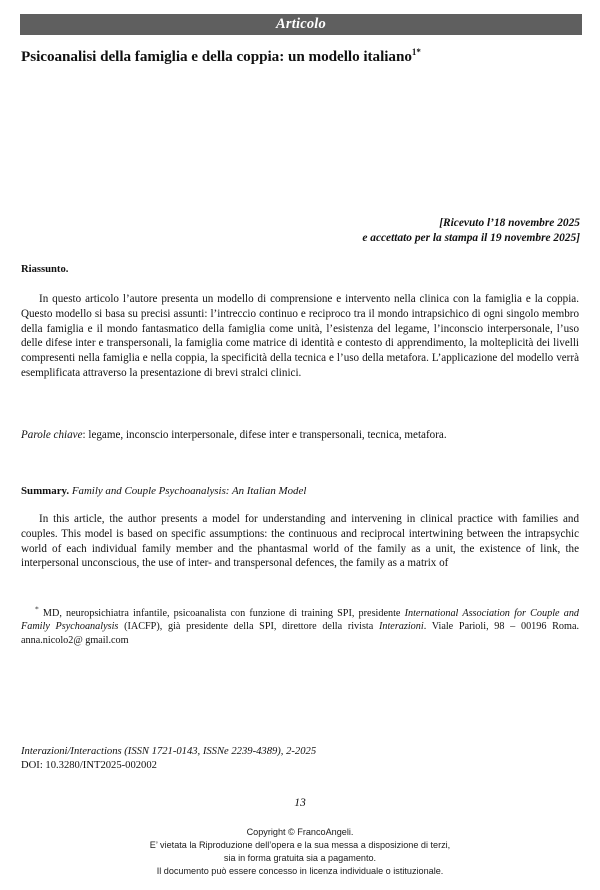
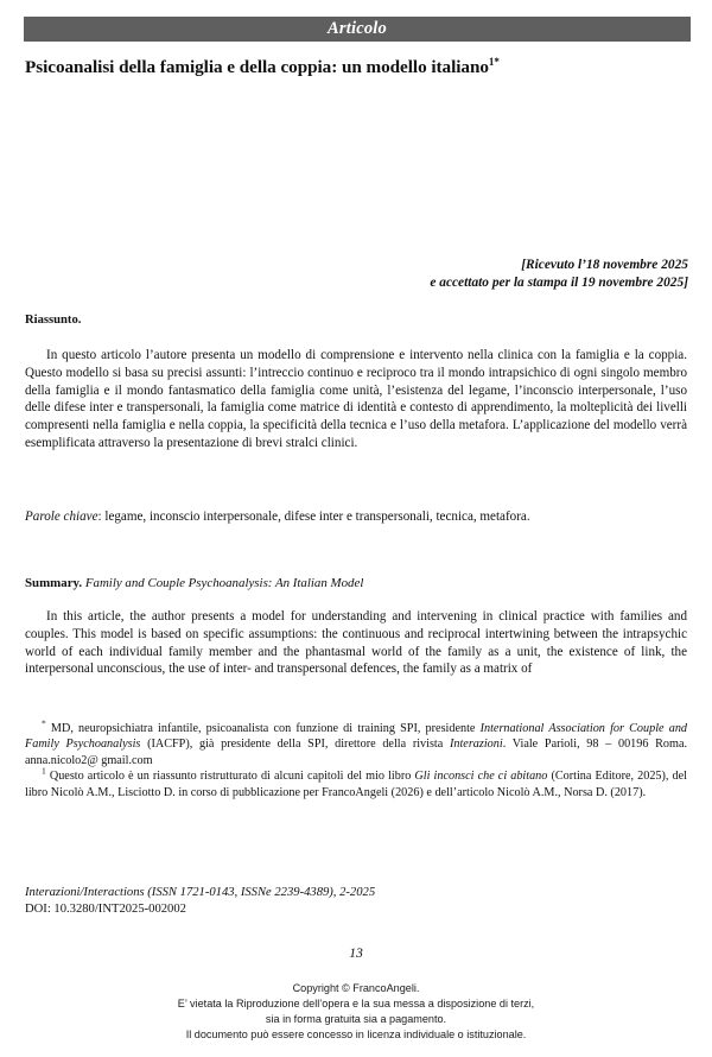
  Articolo
  Psicoanalisi della famiglia e della coppia: un modello italiano1*
  [Ricevuto l’18 novembre 2025
  e accettato per la stampa il 19 novembre 2025]
  Riassunto.
  In questo articolo l’autore presenta un modello di comprensione e intervento nella clinica con la famiglia e la coppia. Questo modello si basa su precisi assunti: l’intreccio continuo e reciproco tra il mondo intrapsichico di ogni singolo membro della famiglia e il mondo fantasmatico della famiglia come unità, l’esistenza del legame, l’inconscio interpersonale, l’uso delle difese inter e transpersonali, la famiglia come matrice di identità e contesto di apprendimento, la molteplicità dei livelli compresenti nella famiglia e nella coppia, la specificità della tecnica e l’uso della metafora. L’applicazione del modello verrà esemplificata attraverso la presentazione di brevi stralci clinici.
  Parole chiave: legame, inconscio interpersonale, difese inter e transpersonali, tecnica, metafora.
  Summary. Family and Couple Psychoanalysis: An Italian Model
  In this article, the author presents a model for understanding and intervening in clinical practice with families and couples. This model is based on specific assumptions: the continuous and reciprocal intertwining between the intrapsychic world of each individual family member and the phantasmal world of the family as a unit, the existence of link, the interpersonal unconscious, the use of inter- and transpersonal defences, the family as a matrix of
  * MD, neuropsichiatra infantile, psicoanalista con funzione di training SPI, presidente International Association for Couple and Family Psychoanalysis (IACFP), già presidente della SPI, direttore della rivista Interazioni. Viale Parioli, 98 – 00196 Roma. anna.nicolo2@ gmail.com
+ 1 Questo articolo è un riassunto ristrutturato di alcuni capitoli del mio libro Gli inconsci che ci abitano (Cortina Editore, 2025), del libro Nicolò A.M., Lisciotto D. in corso di pubblicazione per FrancoAngeli (2026) e dell’articolo Nicolò A.M., Norsa D. (2017).
  Interazioni/Interactions (ISSN 1721-0143, ISSNe 2239-4389), 2-2025
  DOI: 10.3280/INT2025-002002
  13
  Copyright © FrancoAngeli.
  E’ vietata la Riproduzione dell’opera e la sua messa a disposizione di terzi,
  sia in forma gratuita sia a pagamento.
  Il documento può essere concesso in licenza individuale o istituzionale.
